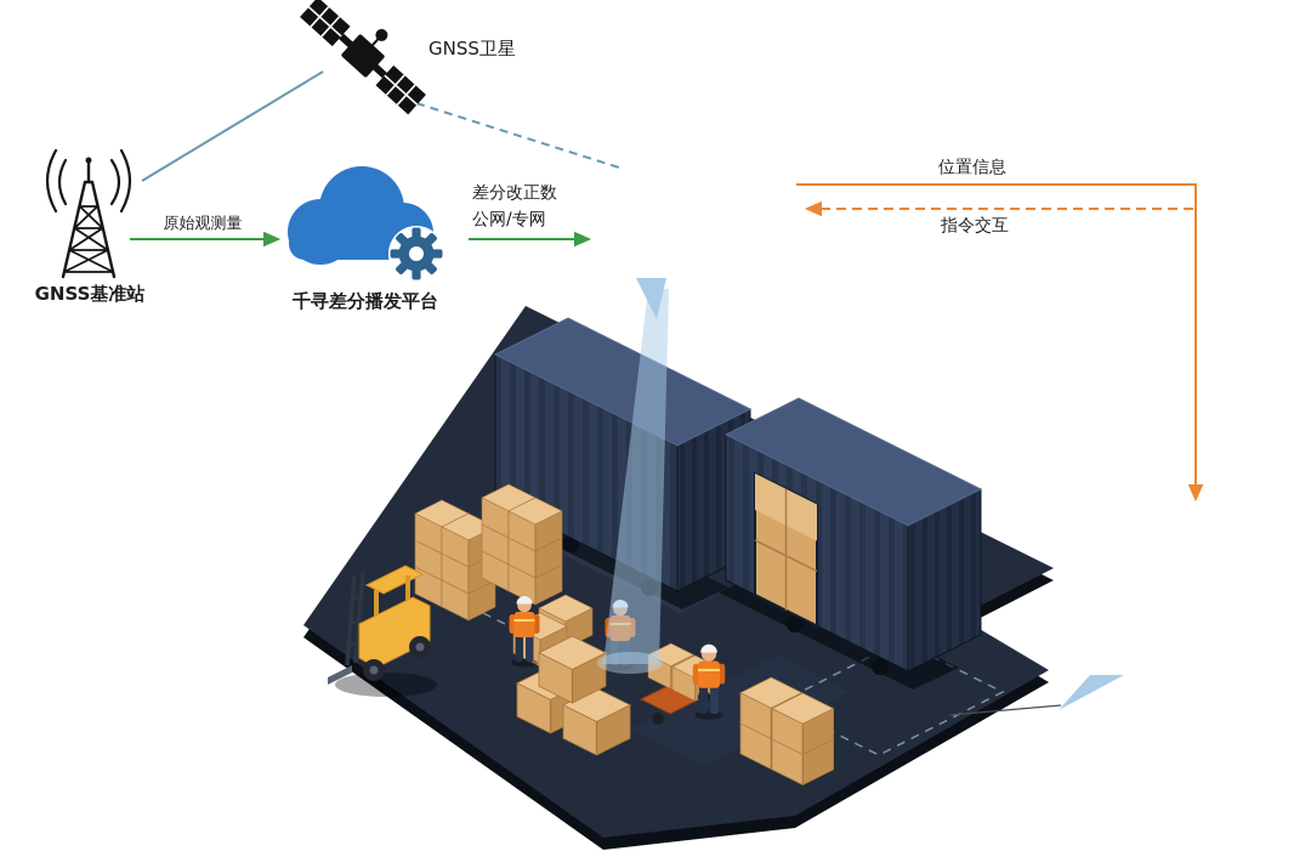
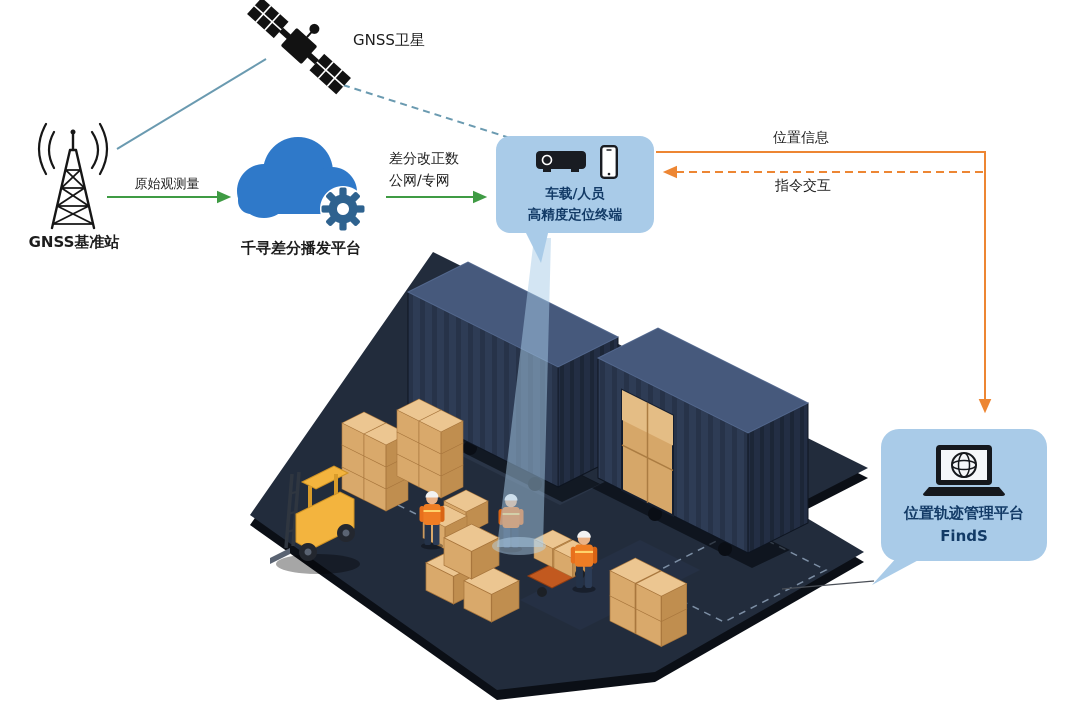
  GNSS卫星
  GNSS基准站
  原始观测量
  千寻差分播发平台
  差分改正数
  公网/专网
  位置信息
  指令交互
+ 车载/人员
+ 高精度定位终端
+ 位置轨迹管理平台
+ FindS
